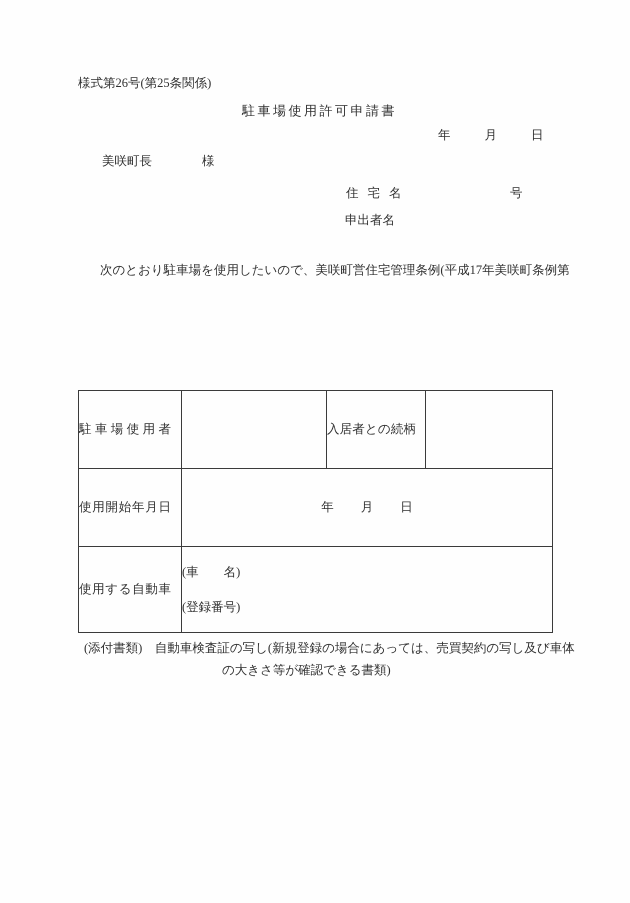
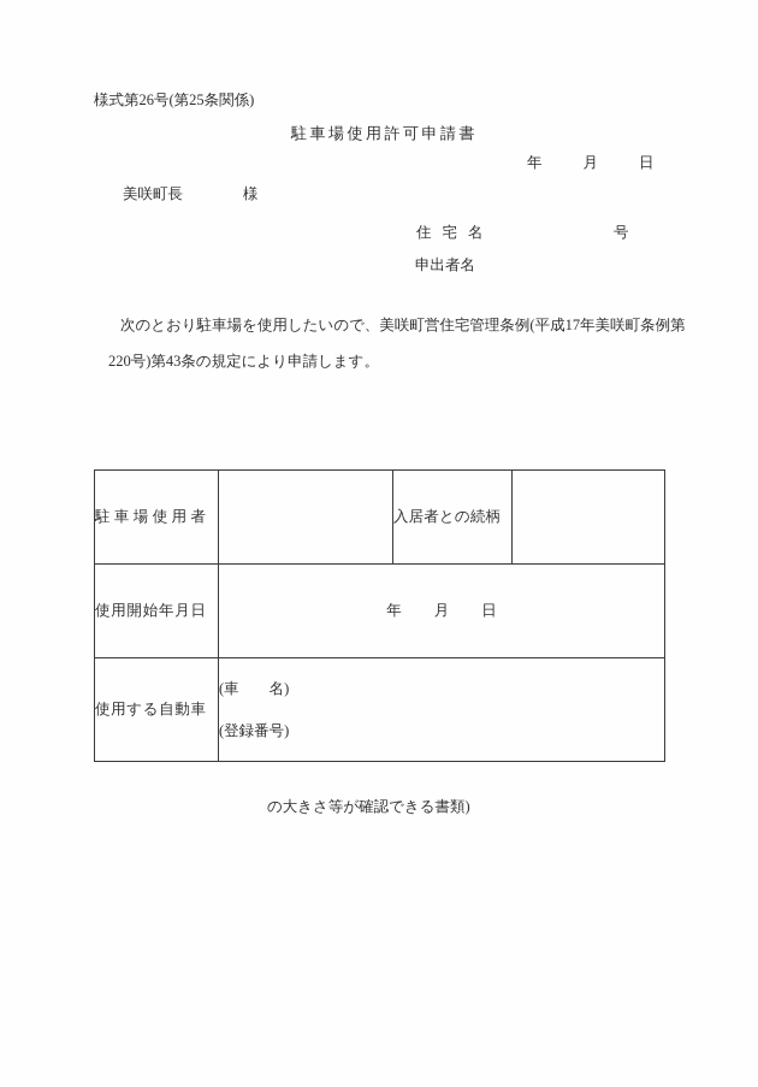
  様式第26号(第25条関係)
  駐車場使用許可申請書
  年
  月
  日
  美咲町長
  様
  住宅名
  号
  申出者名
  次のとおり駐車場を使用したいので、美咲町営住宅管理条例(平成17年美咲町条例第
+ 220号)第43条の規定により申請します。
  駐車場使用者		入居者との続柄
  使用開始年月日	年 月 日
  使用する自動車	(車 名) (登録番号)
- (添付書類) 自動車検査証の写し(新規登録の場合にあっては、売買契約の写し及び車体
  の大きさ等が確認できる書類)
